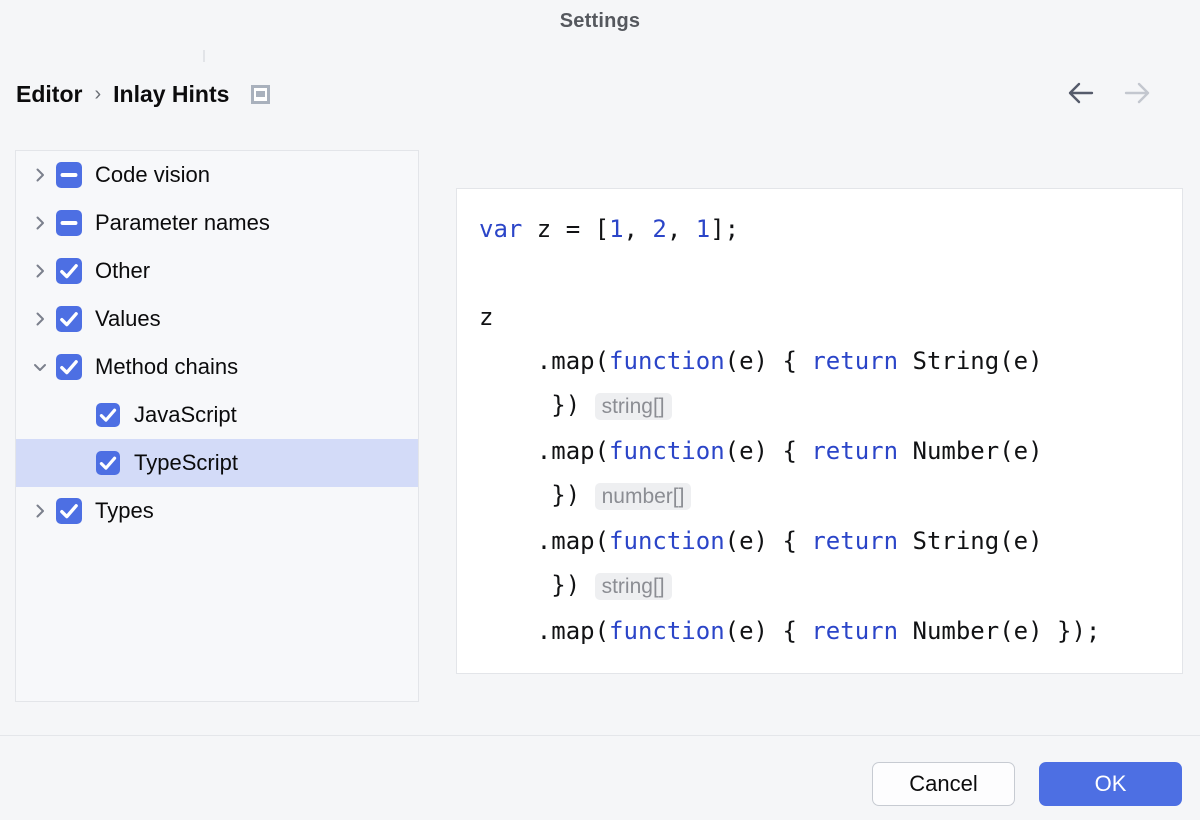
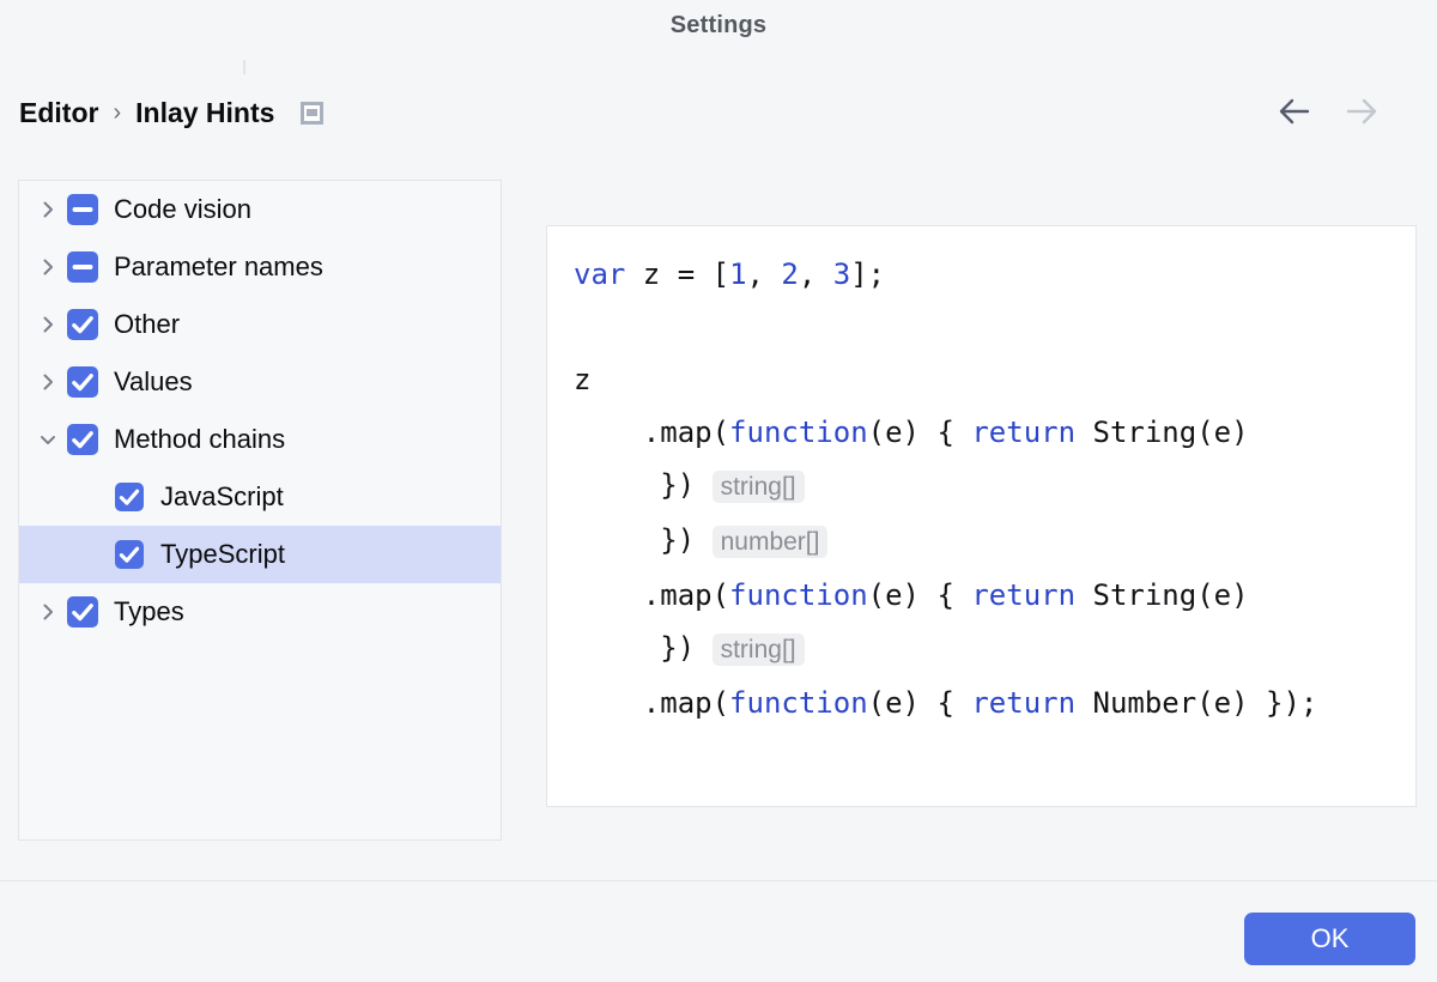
  Settings
  Editor
  ›
  Inlay Hints
  Code vision
  Parameter names
  Other
  Values
  Method chains
  JavaScript
  TypeScript
  Types
- var z = [1, 2, 1];
+ var z = [1, 2, 3];
  z
  .map(function(e) { return String(e)
  }) string[]
- .map(function(e) { return Number(e)
  }) number[]
  .map(function(e) { return String(e)
  }) string[]
  .map(function(e) { return Number(e) });
- Cancel
  OK
